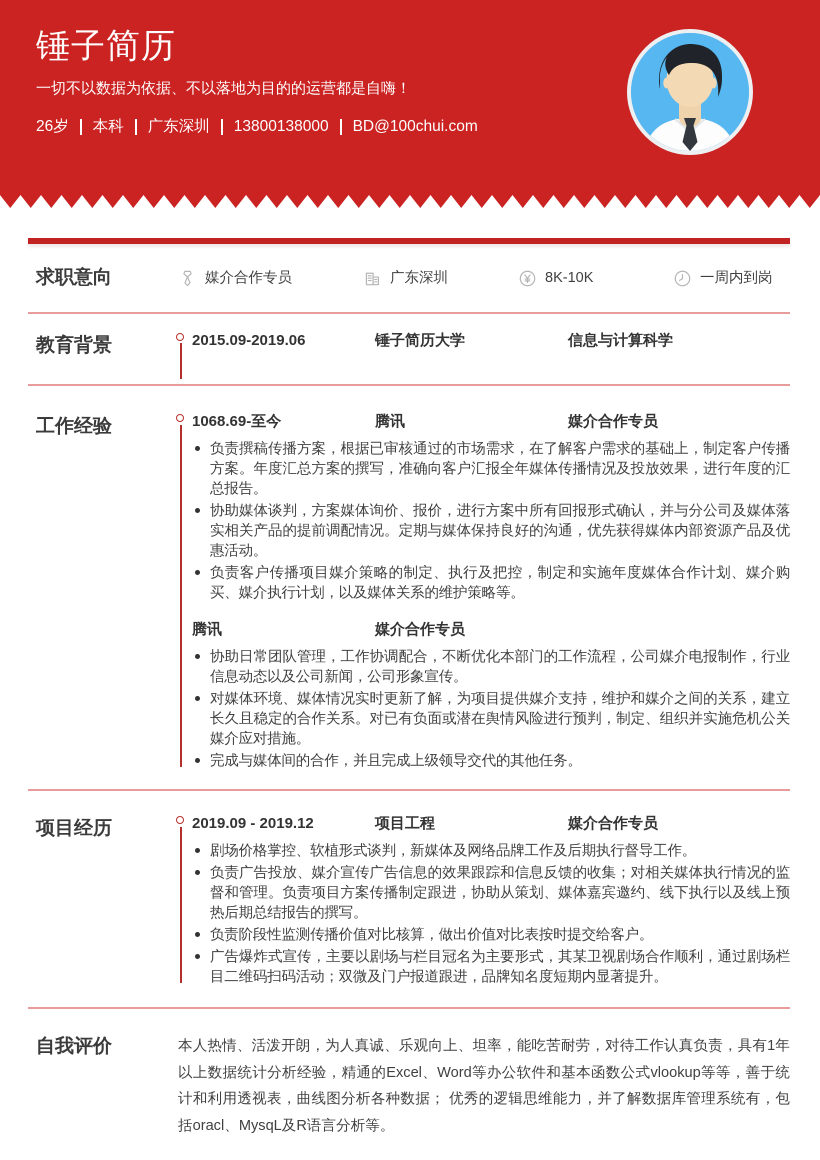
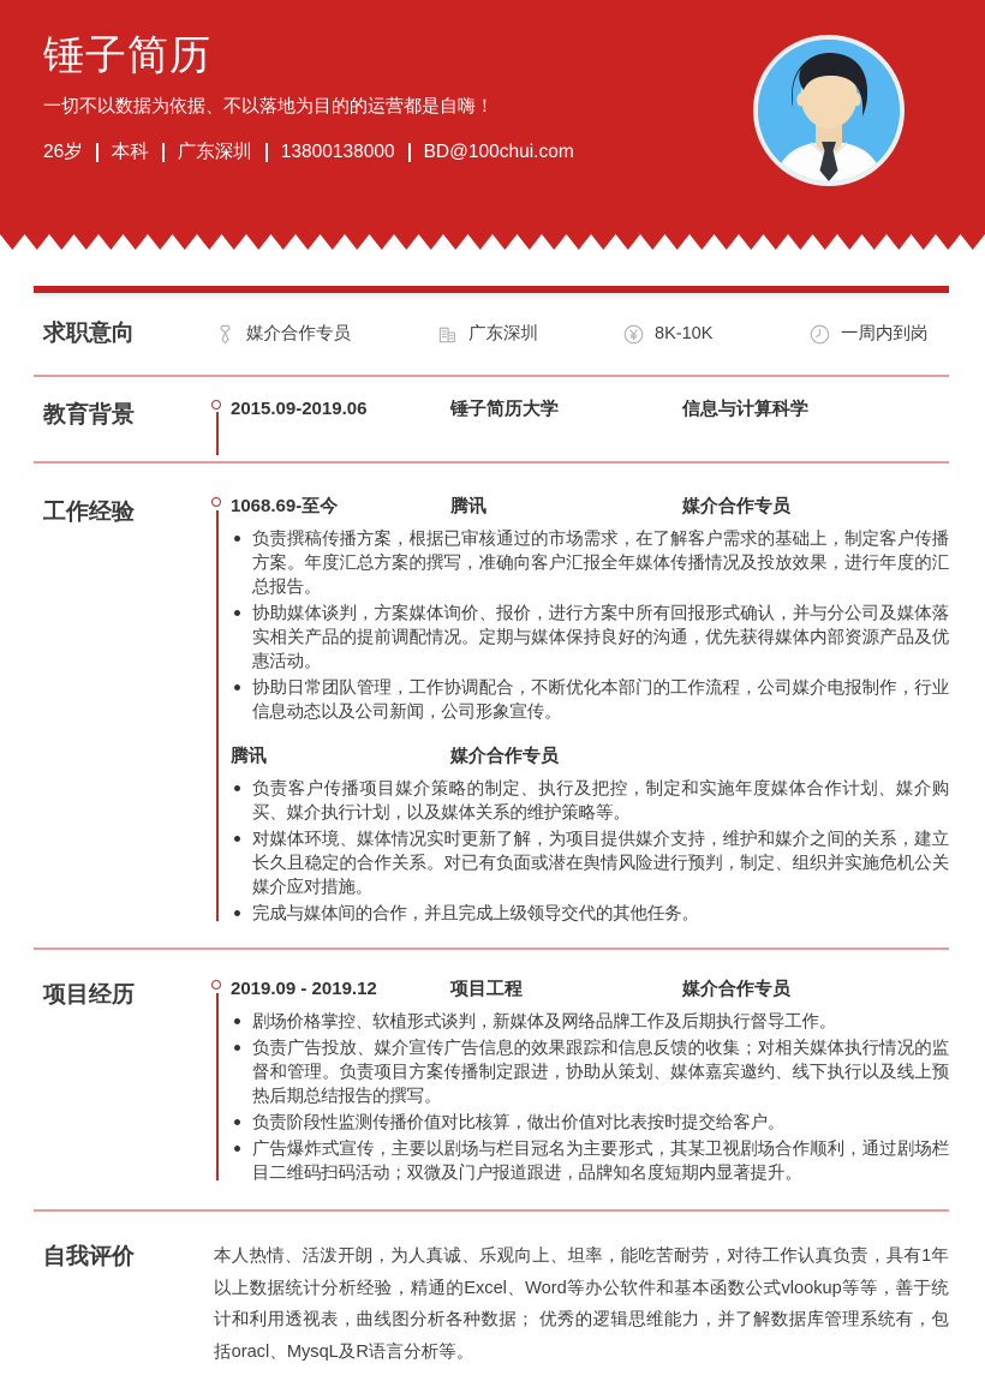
  锤子简历
  一切不以数据为依据、不以落地为目的的运营都是自嗨！
  26岁
  本科
  广东深圳
  13800138000
  BD@100chui.com
  求职意向
  媒介合作专员
  广东深圳
  8K-10K
  一周内到岗
  教育背景
  2015.09-2019.06
  锤子简历大学
  信息与计算科学
  工作经验
  1068.69-至今
  腾讯
  媒介合作专员
  负责撰稿传播方案，根据已审核通过的市场需求，在了解客户需求的基础上，制定客户传播方案。年度汇总方案的撰写，准确向客户汇报全年媒体传播情况及投放效果，进行年度的汇总报告。
  协助媒体谈判，方案媒体询价、报价，进行方案中所有回报形式确认，并与分公司及媒体落实相关产品的提前调配情况。定期与媒体保持良好的沟通，优先获得媒体内部资源产品及优惠活动。
- 负责客户传播项目媒介策略的制定、执行及把控，制定和实施年度媒体合作计划、媒介购买、媒介执行计划，以及媒体关系的维护策略等。
+ 协助日常团队管理，工作协调配合，不断优化本部门的工作流程，公司媒介电报制作，行业信息动态以及公司新闻，公司形象宣传。
  腾讯
  媒介合作专员
- 协助日常团队管理，工作协调配合，不断优化本部门的工作流程，公司媒介电报制作，行业信息动态以及公司新闻，公司形象宣传。
+ 负责客户传播项目媒介策略的制定、执行及把控，制定和实施年度媒体合作计划、媒介购买、媒介执行计划，以及媒体关系的维护策略等。
  对媒体环境、媒体情况实时更新了解，为项目提供媒介支持，维护和媒介之间的关系，建立长久且稳定的合作关系。对已有负面或潜在舆情风险进行预判，制定、组织并实施危机公关媒介应对措施。
  完成与媒体间的合作，并且完成上级领导交代的其他任务。
  项目经历
  2019.09 - 2019.12
  项目工程
  媒介合作专员
  剧场价格掌控、软植形式谈判，新媒体及网络品牌工作及后期执行督导工作。
  负责广告投放、媒介宣传广告信息的效果跟踪和信息反馈的收集；对相关媒体执行情况的监督和管理。负责项目方案传播制定跟进，协助从策划、媒体嘉宾邀约、线下执行以及线上预热后期总结报告的撰写。
  负责阶段性监测传播价值对比核算，做出价值对比表按时提交给客户。
  广告爆炸式宣传，主要以剧场与栏目冠名为主要形式，其某卫视剧场合作顺利，通过剧场栏目二维码扫码活动；双微及门户报道跟进，品牌知名度短期内显著提升。
  自我评价
  本人热情、活泼开朗，为人真诚、乐观向上、坦率，能吃苦耐劳，对待工作认真负责，具有1年以上数据统计分析经验，精通的Excel、Word等办公软件和基本函数公式vlookup等等，善于统计和利用透视表，曲线图分析各种数据； 优秀的逻辑思维能力，并了解数据库管理系统有，包括oracl、MysqL及R语言分析等。
